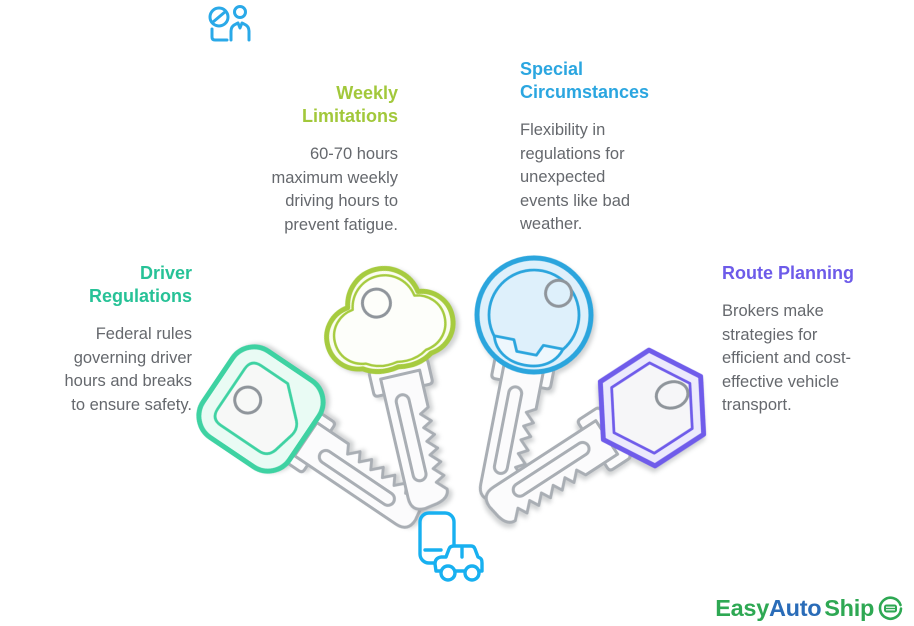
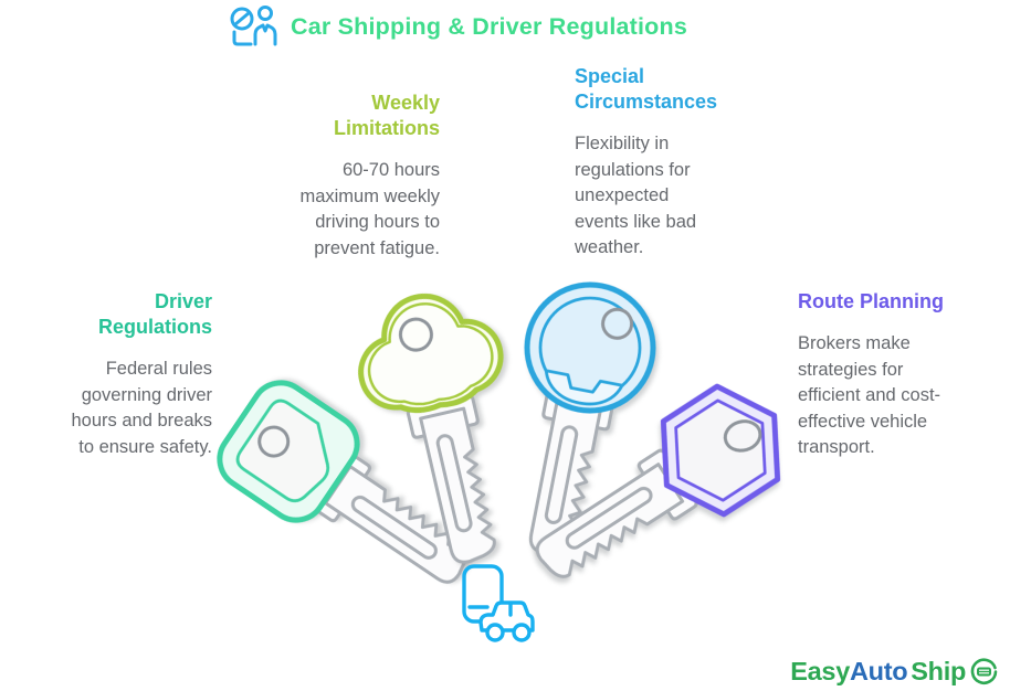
+ Car Shipping & Driver Regulations
  Driver
  Regulations
  Federal rules
  governing driver
  hours and breaks
  to ensure safety.
  Weekly
  Limitations
  60-70 hours
  maximum weekly
  driving hours to
  prevent fatigue.
  Special
  Circumstances
  Flexibility in
  regulations for
  unexpected
  events like bad
  weather.
  Route Planning
  Brokers make
  strategies for
  efficient and cost-
  effective vehicle
  transport.
  Easy
  Auto
  Ship
